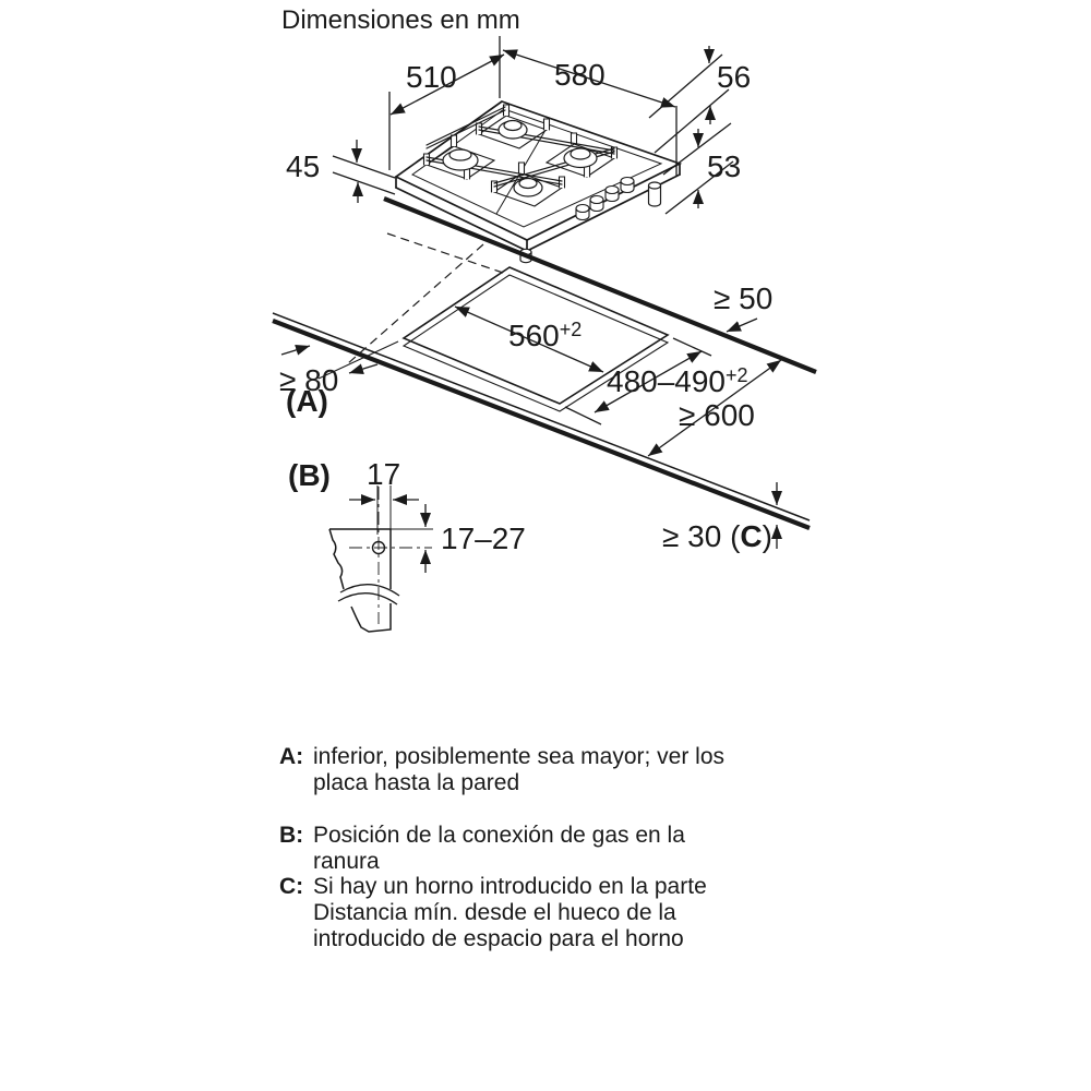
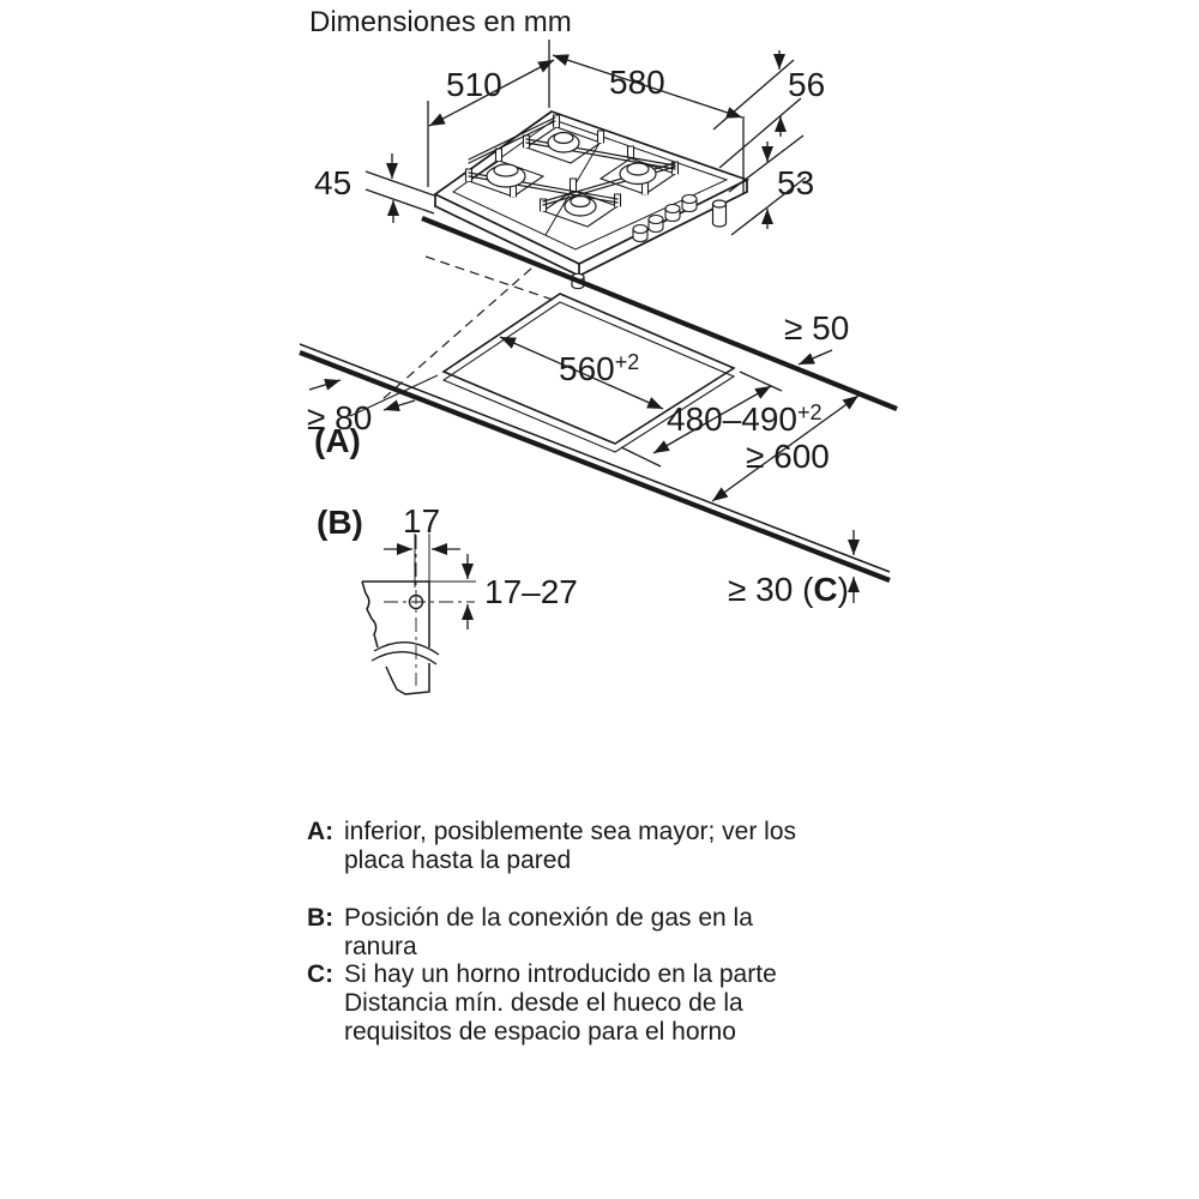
  Dimensiones en mm
  510
  580
  56
  45
  53
  560+2
  480–490+2
  ≥ 50
  ≥ 80
  (A)
  ≥ 600
  (B)
  17
  17–27
  ≥ 30 (C)
  A:
  inferior, posiblemente sea mayor; ver los
  placa hasta la pared
  B:
  Posición de la conexión de gas en la
  ranura
  C:
  Si hay un horno introducido en la parte
  Distancia mín. desde el hueco de la
- introducido de espacio para el horno
+ requisitos de espacio para el horno
